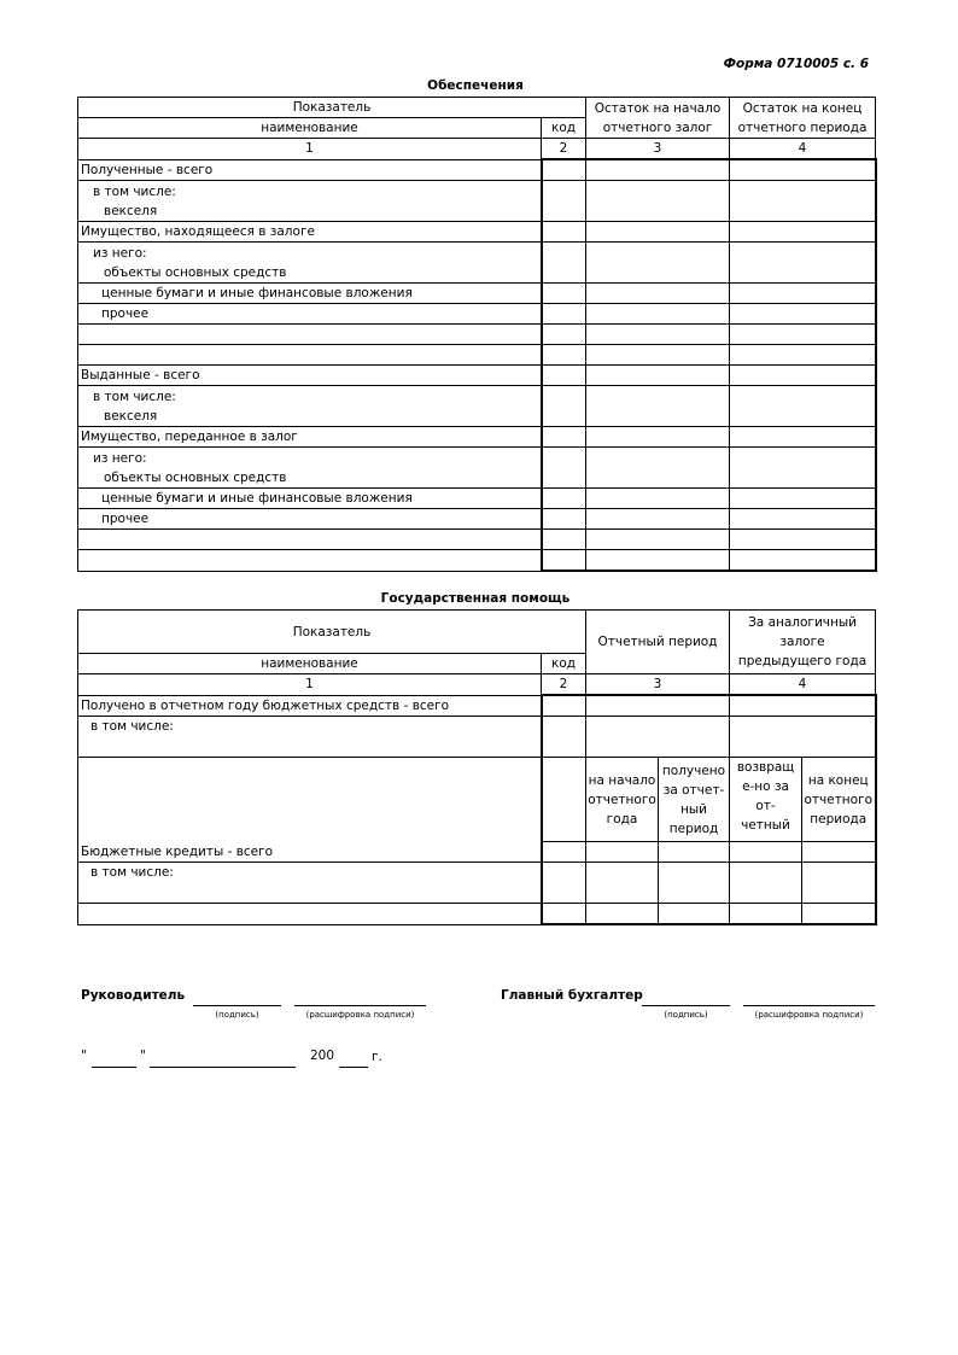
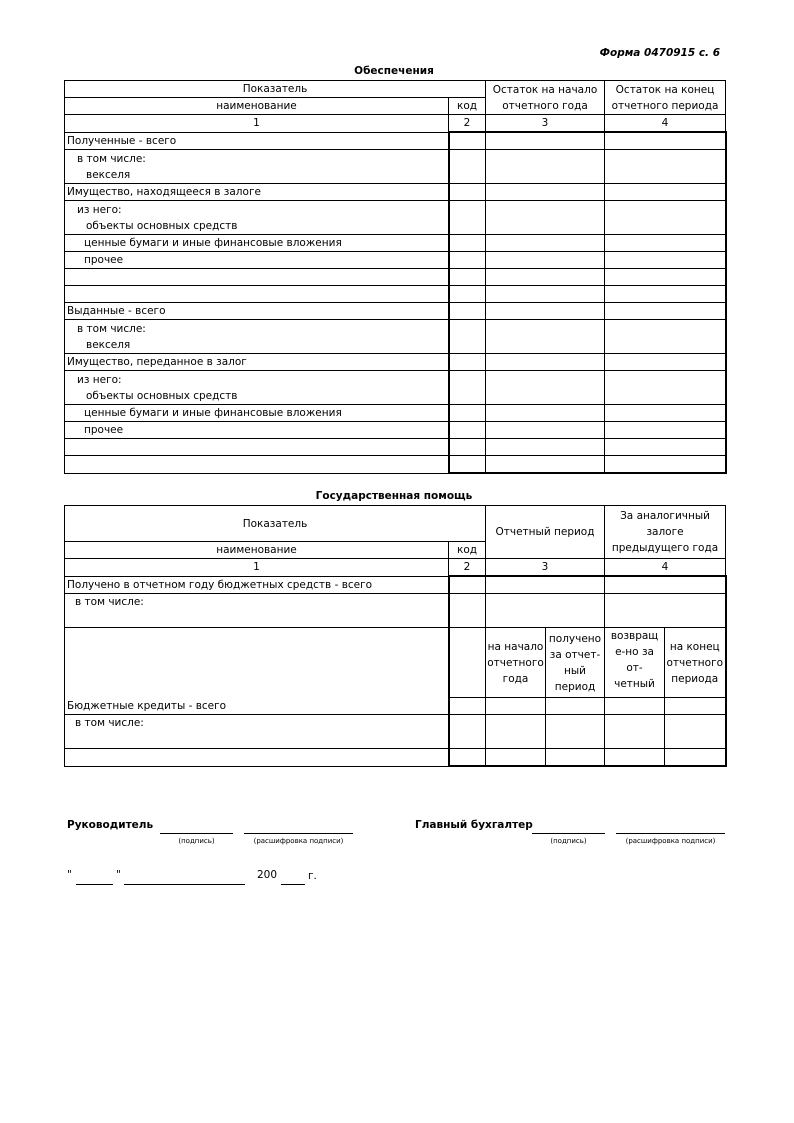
- Форма 0710005 с. 6
+ Форма 0470915 с. 6
  Обеспечения
- Показатель	Остаток на начало отчетного залог	Остаток на конец отчетного периода
+ Показатель	Остаток на начало отчетного года	Остаток на конец отчетного периода
  наименование	код
  1	2	3	4
  Полученные - всего
  в том числе: векселя
  Имущество, находящееся в залоге
  из него: объекты основных средств
  ценные бумаги и иные финансовые вложения
  прочее
  Выданные - всего
  в том числе: векселя
  Имущество, переданное в залог
  из него: объекты основных средств
  ценные бумаги и иные финансовые вложения
  прочее
  Государственная помощь
  Показатель	Отчетный период	За аналогичный залоге предыдущего года
  наименование	код
  1	2	3	4
  Получено в отчетном году бюджетных средств - всего
  в том числе:
  Бюджетные кредиты - всего		на начало отчетного года	получено за отчет-ный период	возвращ е-но за от-четный	на конец отчетного периода
  в том числе:
  Руководитель
  (подпись)
  (расшифровка подписи)
  Главный бухгалтер
  (подпись)
  (расшифровка подписи)
  "
  "
  200
  г.
